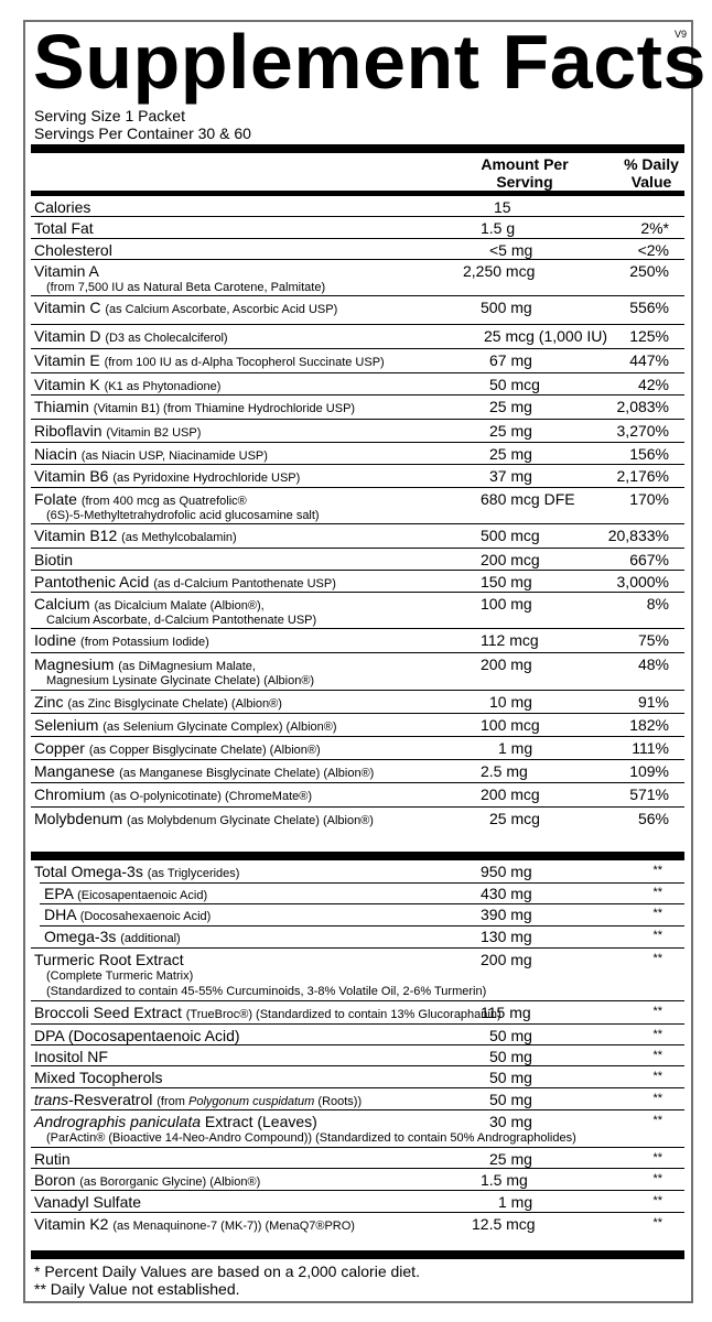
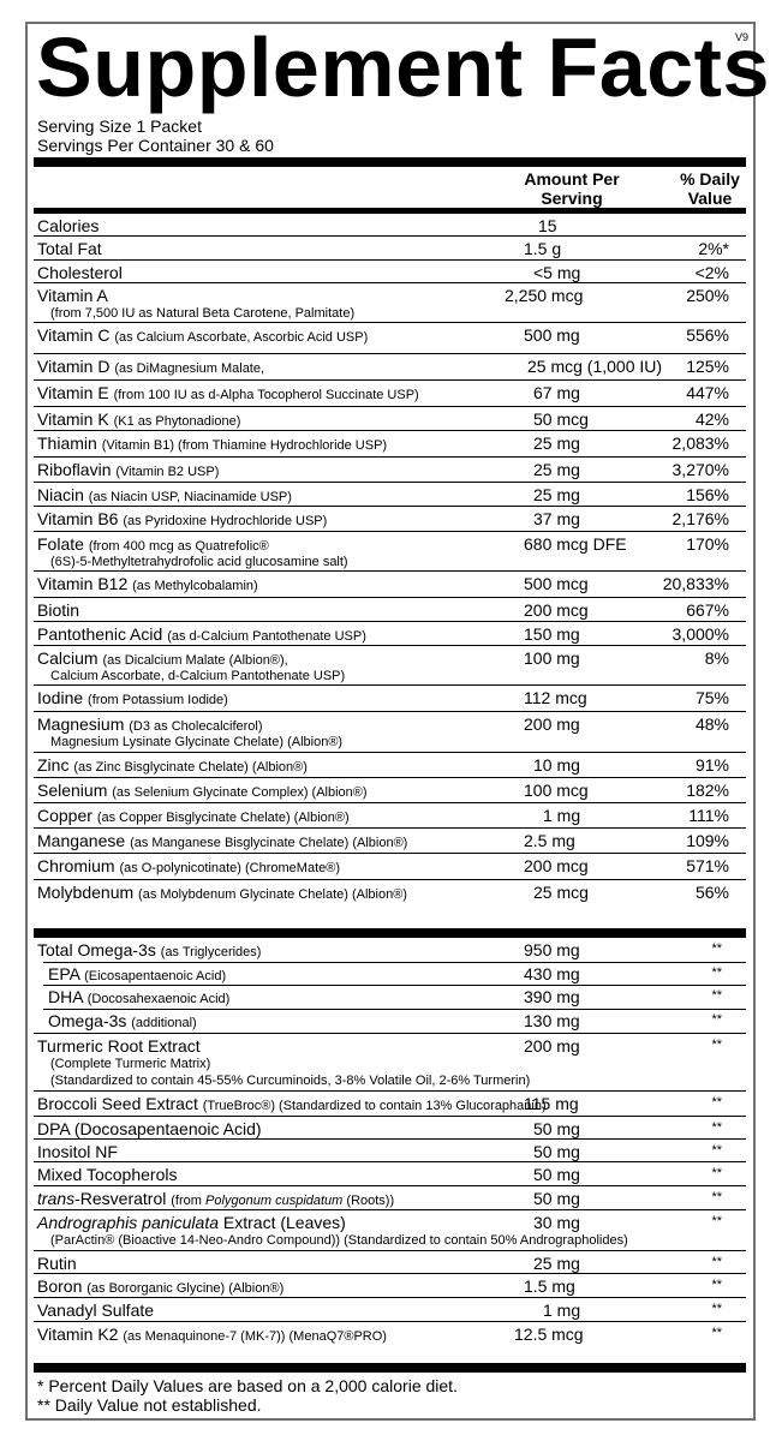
  Supplement Facts
  V9
  Serving Size 1 Packet
  Servings Per Container 30 & 60
  Amount Per
  Serving
  % Daily
  Value
  Calories
  15
  Total Fat
  1.5 g
  2%*
  Cholesterol
  <5 mg
  <2%
  Vitamin A
  (from 7,500 IU as Natural Beta Carotene, Palmitate)
  2,250 mcg
  250%
  Vitamin C (as Calcium Ascorbate, Ascorbic Acid USP)
  500 mg
  556%
- Vitamin D (D3 as Cholecalciferol)
+ Vitamin D (as DiMagnesium Malate,
  25 mcg (1,000 IU)
  125%
  Vitamin E (from 100 IU as d-Alpha Tocopherol Succinate USP)
  67 mg
  447%
  Vitamin K (K1 as Phytonadione)
  50 mcg
  42%
  Thiamin (Vitamin B1) (from Thiamine Hydrochloride USP)
  25 mg
  2,083%
  Riboflavin (Vitamin B2 USP)
  25 mg
  3,270%
  Niacin (as Niacin USP, Niacinamide USP)
  25 mg
  156%
  Vitamin B6 (as Pyridoxine Hydrochloride USP)
  37 mg
  2,176%
  Folate (from 400 mcg as Quatrefolic®
  (6S)-5-Methyltetrahydrofolic acid glucosamine salt)
  680 mcg DFE
  170%
  Vitamin B12 (as Methylcobalamin)
  500 mcg
  20,833%
  Biotin
  200 mcg
  667%
  Pantothenic Acid (as d-Calcium Pantothenate USP)
  150 mg
  3,000%
  Calcium (as Dicalcium Malate (Albion®),
  Calcium Ascorbate, d-Calcium Pantothenate USP)
  100 mg
  8%
  Iodine (from Potassium Iodide)
  112 mcg
  75%
- Magnesium (as DiMagnesium Malate,
+ Magnesium (D3 as Cholecalciferol)
  Magnesium Lysinate Glycinate Chelate) (Albion®)
  200 mg
  48%
  Zinc (as Zinc Bisglycinate Chelate) (Albion®)
  10 mg
  91%
  Selenium (as Selenium Glycinate Complex) (Albion®)
  100 mcg
  182%
  Copper (as Copper Bisglycinate Chelate) (Albion®)
  1 mg
  111%
  Manganese (as Manganese Bisglycinate Chelate) (Albion®)
  2.5 mg
  109%
  Chromium (as O-polynicotinate) (ChromeMate®)
  200 mcg
  571%
  Molybdenum (as Molybdenum Glycinate Chelate) (Albion®)
  25 mcg
  56%
  Total Omega-3s (as Triglycerides)
  950 mg
  **
  EPA (Eicosapentaenoic Acid)
  430 mg
  **
  DHA (Docosahexaenoic Acid)
  390 mg
  **
  Omega-3s (additional)
  130 mg
  **
  Turmeric Root Extract
  (Complete Turmeric Matrix)
  (Standardized to contain 45-55% Curcuminoids, 3-8% Volatile Oil, 2-6% Turmerin)
  200 mg
  **
  Broccoli Seed Extract (TrueBroc®) (Standardized to contain 13% Glucoraphanin)
  115 mg
  **
  DPA (Docosapentaenoic Acid)
  50 mg
  **
  Inositol NF
  50 mg
  **
  Mixed Tocopherols
  50 mg
  **
  trans-Resveratrol (from Polygonum cuspidatum (Roots))
  50 mg
  **
  Andrographis paniculata Extract (Leaves)
  (ParActin® (Bioactive 14-Neo-Andro Compound)) (Standardized to contain 50% Andrographolides)
  30 mg
  **
  Rutin
  25 mg
  **
  Boron (as Bororganic Glycine) (Albion®)
  1.5 mg
  **
  Vanadyl Sulfate
  1 mg
  **
  Vitamin K2 (as Menaquinone-7 (MK-7)) (MenaQ7®PRO)
  12.5 mcg
  **
  * Percent Daily Values are based on a 2,000 calorie diet.
  ** Daily Value not established.
